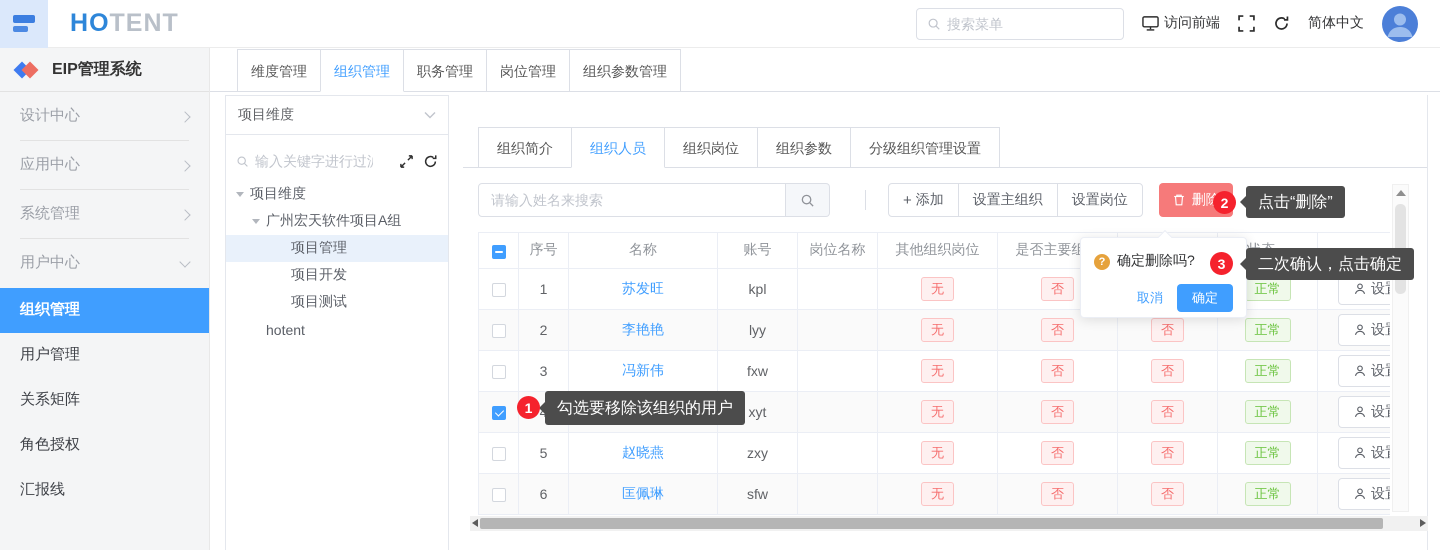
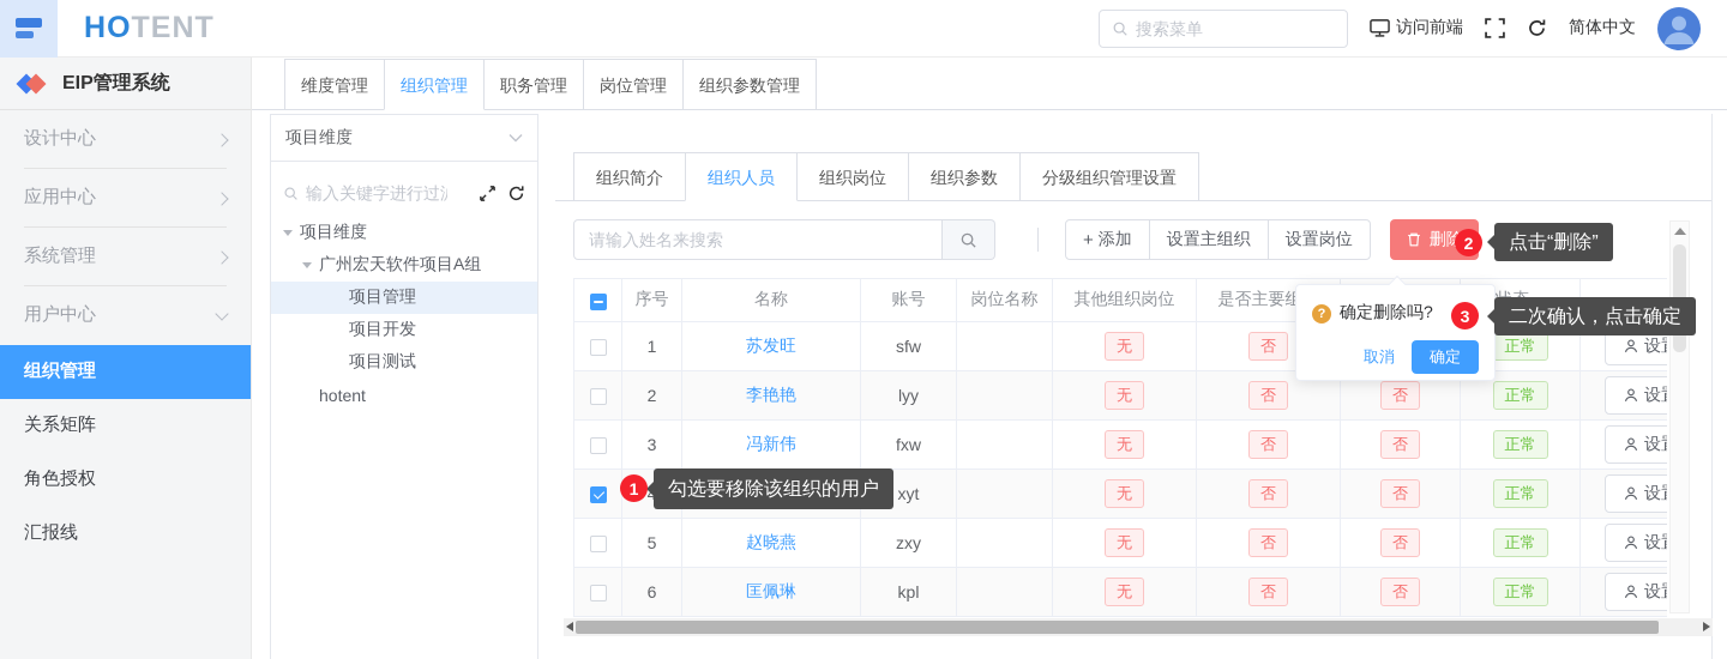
  H
  O
  TENT
  搜索菜单
  访问前端
  简体中文
  EIP管理系统
  设计中心
  应用中心
  系统管理
  用户中心
  组织管理
- 用户管理
  关系矩阵
  角色授权
  汇报线
  维度管理
  组织管理
  职务管理
  岗位管理
  组织参数管理
  项目维度
  输入关键字进行过
  项目维度
  广州宏天软件项目A组
  项目管理
  项目开发
  项目测试
  hotent
  组织简介
  组织人员
  组织岗位
  组织参数
  分级组织管理设置
  请输入姓名来搜索
  +
  添加
  设置主组织
  设置岗位
  	序号	名称	账号	岗位名称	其他组织岗位	是否主要组
- 	1	苏发旺	kpl		无	否		正常	设
+ 	1	苏发旺	sfw		无	否		正常	设
  	2	李艳艳	lyy		无	否	否	正常	设
  	3	冯新伟	fxw		无	否	否	正常	设
  	5	赵晓燕	zxy		无	否	否	正常	设
- 	6	匡佩琳	sfw		无	否	否	正常	设
+ 	6	匡佩琳	kpl		无	否	否	正常	设
  ?
  确定删除吗?
  取消
  确定
  1
  勾选要移除该组织的用户
  2
  点击“删除”
  3
  二次确认，点击确定
